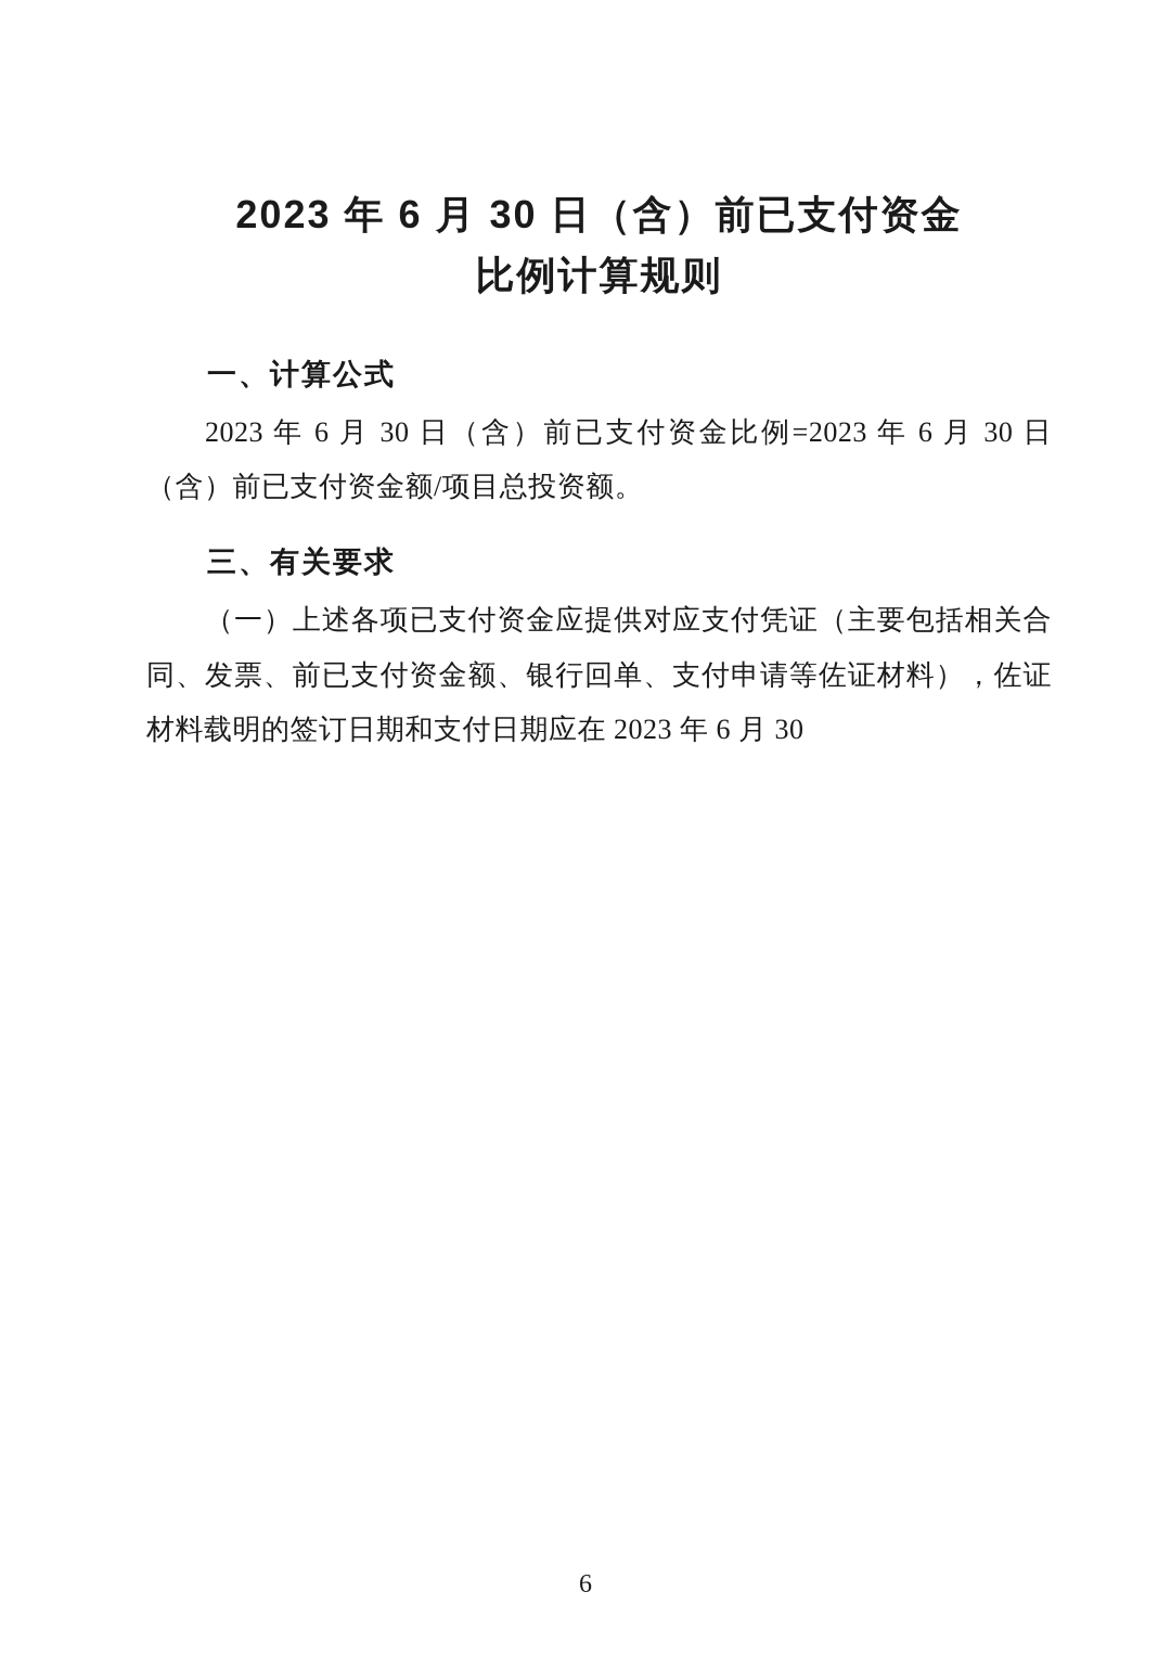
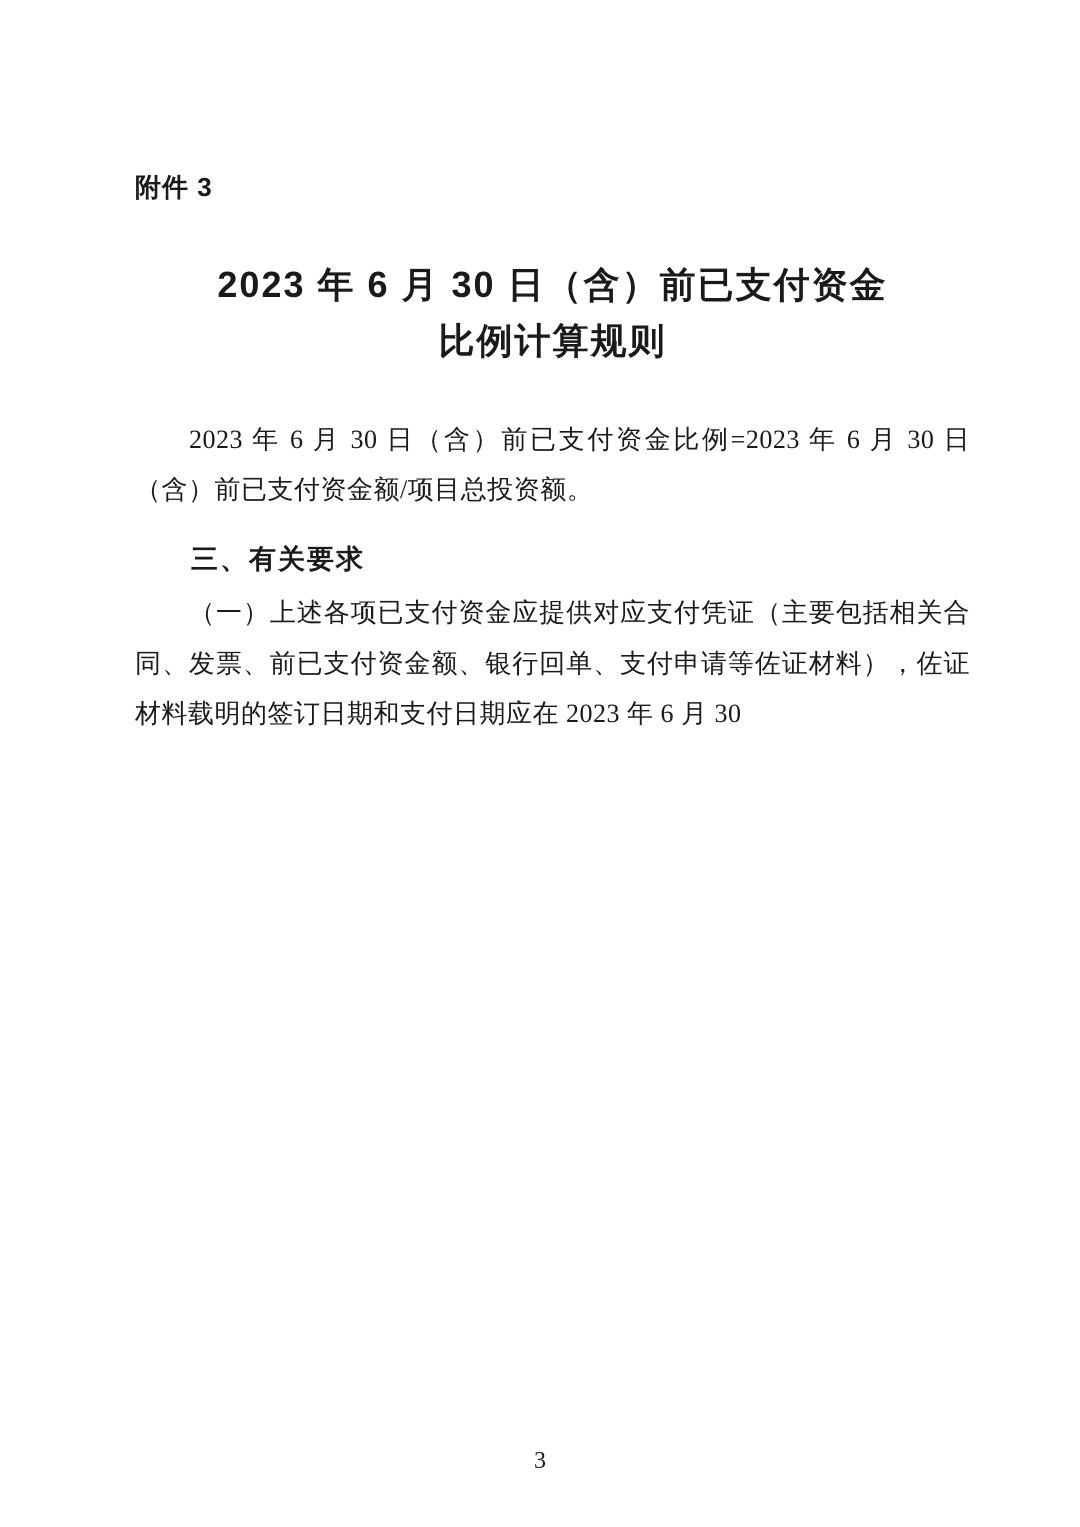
+ 附件 3
  2023 年 6 月 30 日（含）前已支付资金
  比例计算规则
- 一、计算公式
  2023 年 6 月 30 日（含）前已支付资金比例=2023 年 6 月 30 日（含）前已支付资金额/项目总投资额。
  三、有关要求
  （一）上述各项已支付资金应提供对应支付凭证（主要包括相关合同、发票、前已支付资金额、银行回单、支付申请等佐证材料），佐证材料载明的签订日期和支付日期应在 2023 年 6 月 30
- 6
+ 3
